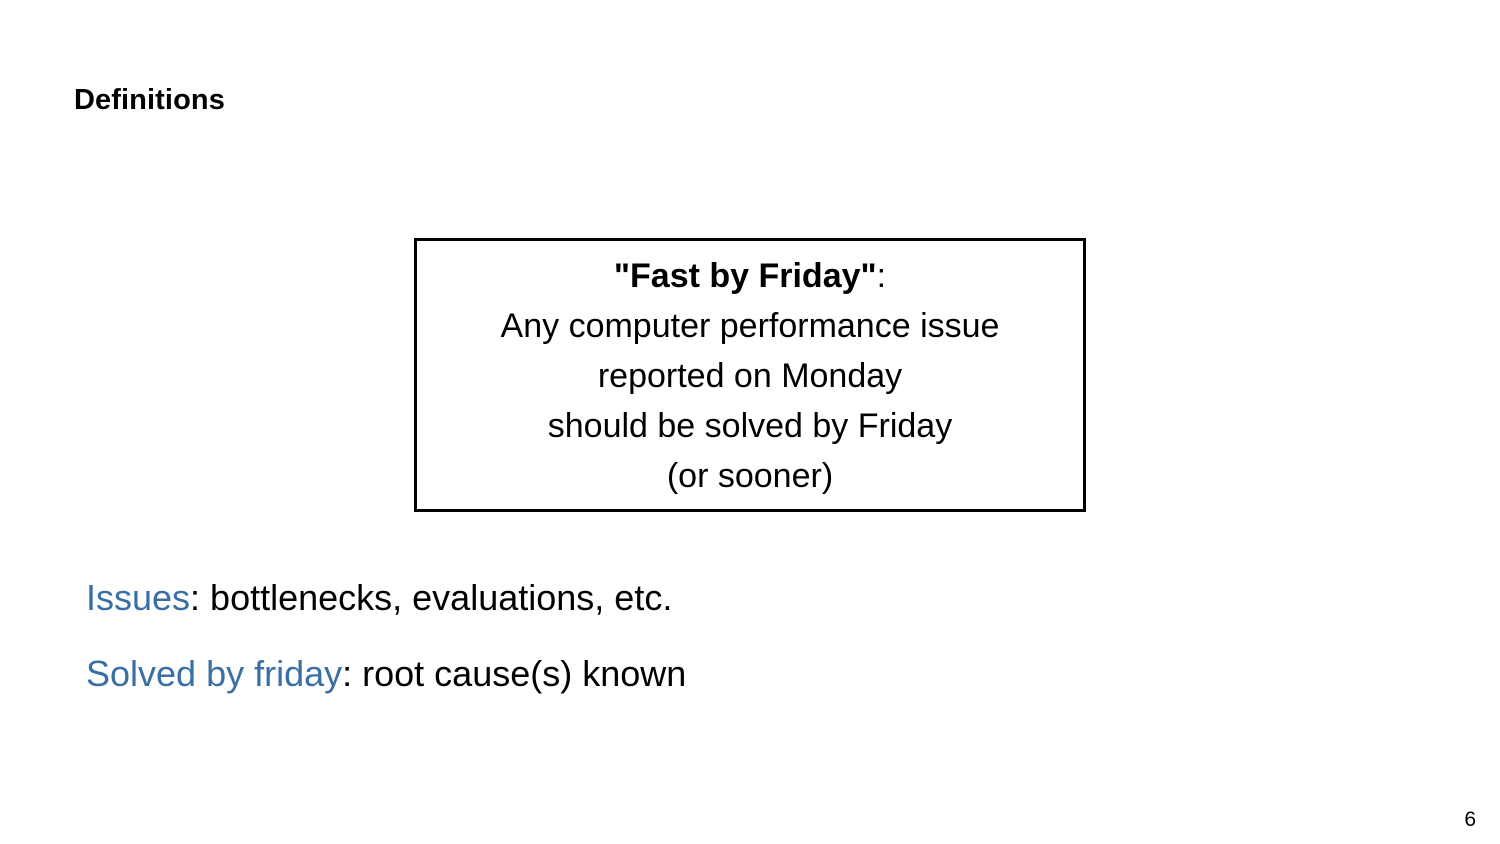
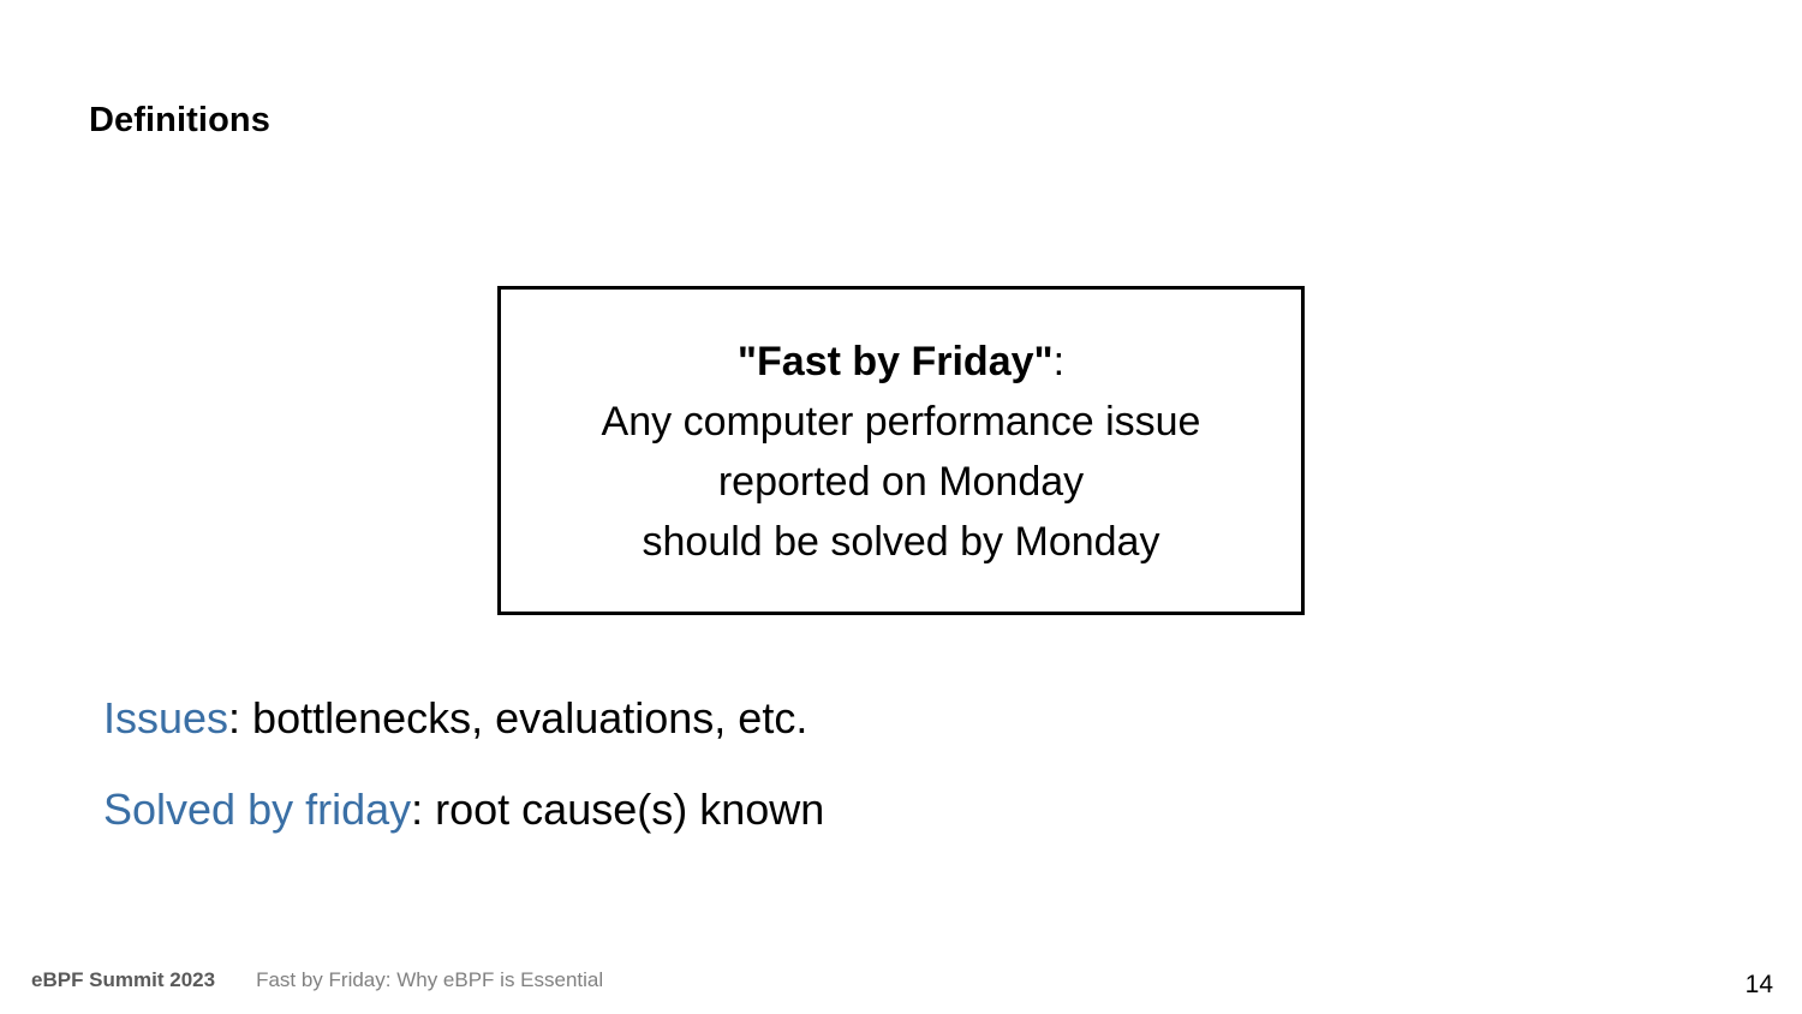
  Definitions
  "Fast by Friday":
  Any computer performance issue
  reported on Monday
- should be solved by Friday
+ should be solved by Monday
- (or sooner)
  Issues: bottlenecks, evaluations, etc.
  Solved by friday: root cause(s) known
+ eBPF Summit 2023
+ Fast by Friday: Why eBPF is Essential
- 6
+ 14
